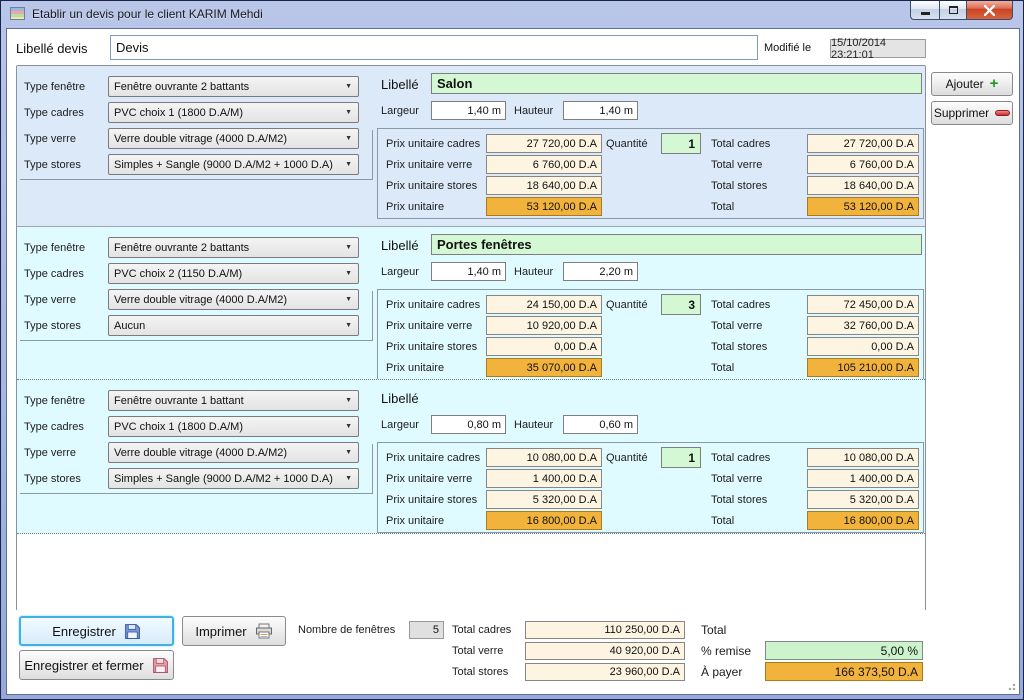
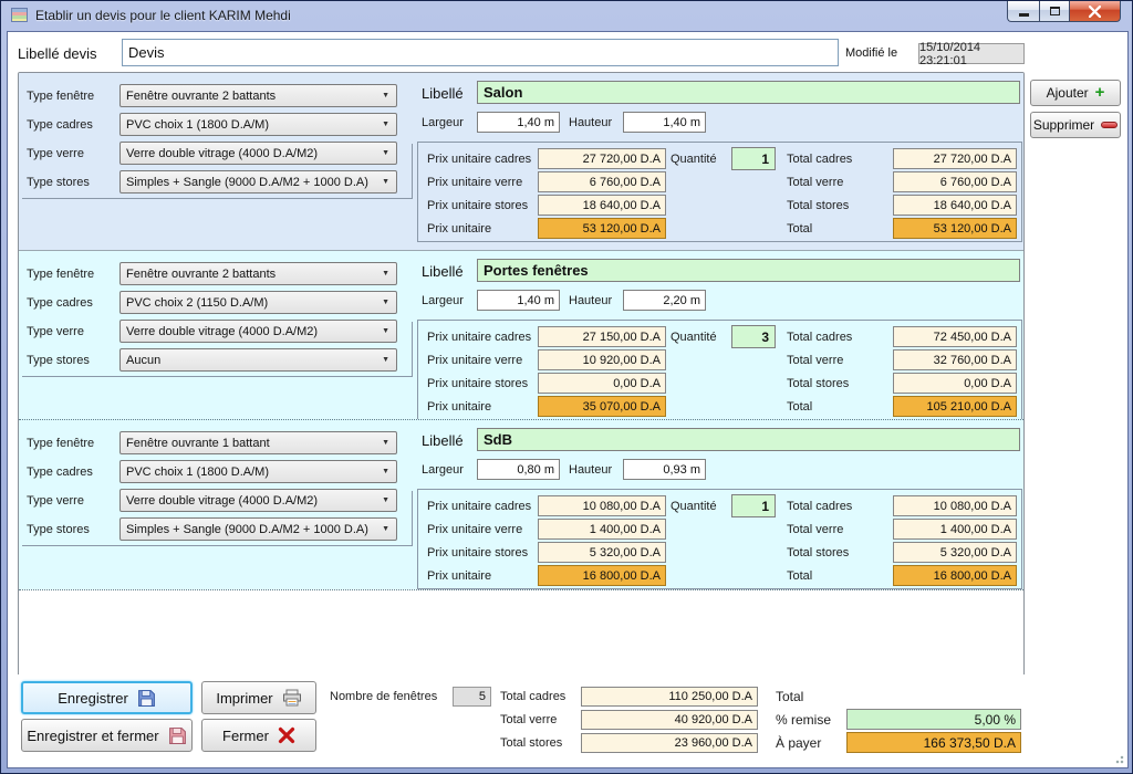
  Etablir un devis pour le client KARIM Mehdi
  Libellé devis
  Devis
  Modifié le
  15/10/2014 23:21:01
  Type fenêtre
  Fenêtre ouvrante 2 battants
  Type cadres
  PVC choix 1 (1800 D.A/M)
  Type verre
  Verre double vitrage (4000 D.A/M2)
  Type stores
  Simples + Sangle (9000 D.A/M2 + 1000 D.A)
  Libellé
  Salon
  Largeur
  1,40 m
  Hauteur
  1,40 m
  Prix unitaire cadres
  27 720,00 D.A
  Prix unitaire verre
  6 760,00 D.A
  Prix unitaire stores
  18 640,00 D.A
  Prix unitaire
  53 120,00 D.A
  Quantité
  1
  Total cadres
  27 720,00 D.A
  Total verre
  6 760,00 D.A
  Total stores
  18 640,00 D.A
  Total
  53 120,00 D.A
  Type fenêtre
  Fenêtre ouvrante 2 battants
  Type cadres
  PVC choix 2 (1150 D.A/M)
  Type verre
  Verre double vitrage (4000 D.A/M2)
  Type stores
  Aucun
  Libellé
  Portes fenêtres
  Largeur
  1,40 m
  Hauteur
  2,20 m
  Prix unitaire cadres
- 24 150,00 D.A
+ 27 150,00 D.A
  Prix unitaire verre
  10 920,00 D.A
  Prix unitaire stores
  0,00 D.A
  Prix unitaire
  35 070,00 D.A
  Quantité
  3
  Total cadres
  72 450,00 D.A
  Total verre
  32 760,00 D.A
  Total stores
  0,00 D.A
  Total
  105 210,00 D.A
  Type fenêtre
  Fenêtre ouvrante 1 battant
  Type cadres
  PVC choix 1 (1800 D.A/M)
  Type verre
  Verre double vitrage (4000 D.A/M2)
  Type stores
  Simples + Sangle (9000 D.A/M2 + 1000 D.A)
  Libellé
+ SdB
  Largeur
  0,80 m
  Hauteur
- 0,60 m
+ 0,93 m
  Prix unitaire cadres
  10 080,00 D.A
  Prix unitaire verre
  1 400,00 D.A
  Prix unitaire stores
  5 320,00 D.A
  Prix unitaire
  16 800,00 D.A
  Quantité
  1
  Total cadres
  10 080,00 D.A
  Total verre
  1 400,00 D.A
  Total stores
  5 320,00 D.A
  Total
  16 800,00 D.A
  Ajouter
  +
  Supprimer
  Enregistrer
  Imprimer
  Enregistrer et fermer
+ Fermer
  Nombre de fenêtres
  5
  Total cadres
  110 250,00 D.A
  Total verre
  40 920,00 D.A
  Total stores
  23 960,00 D.A
  Total
  % remise
  5,00 %
  À payer
  166 373,50 D.A
